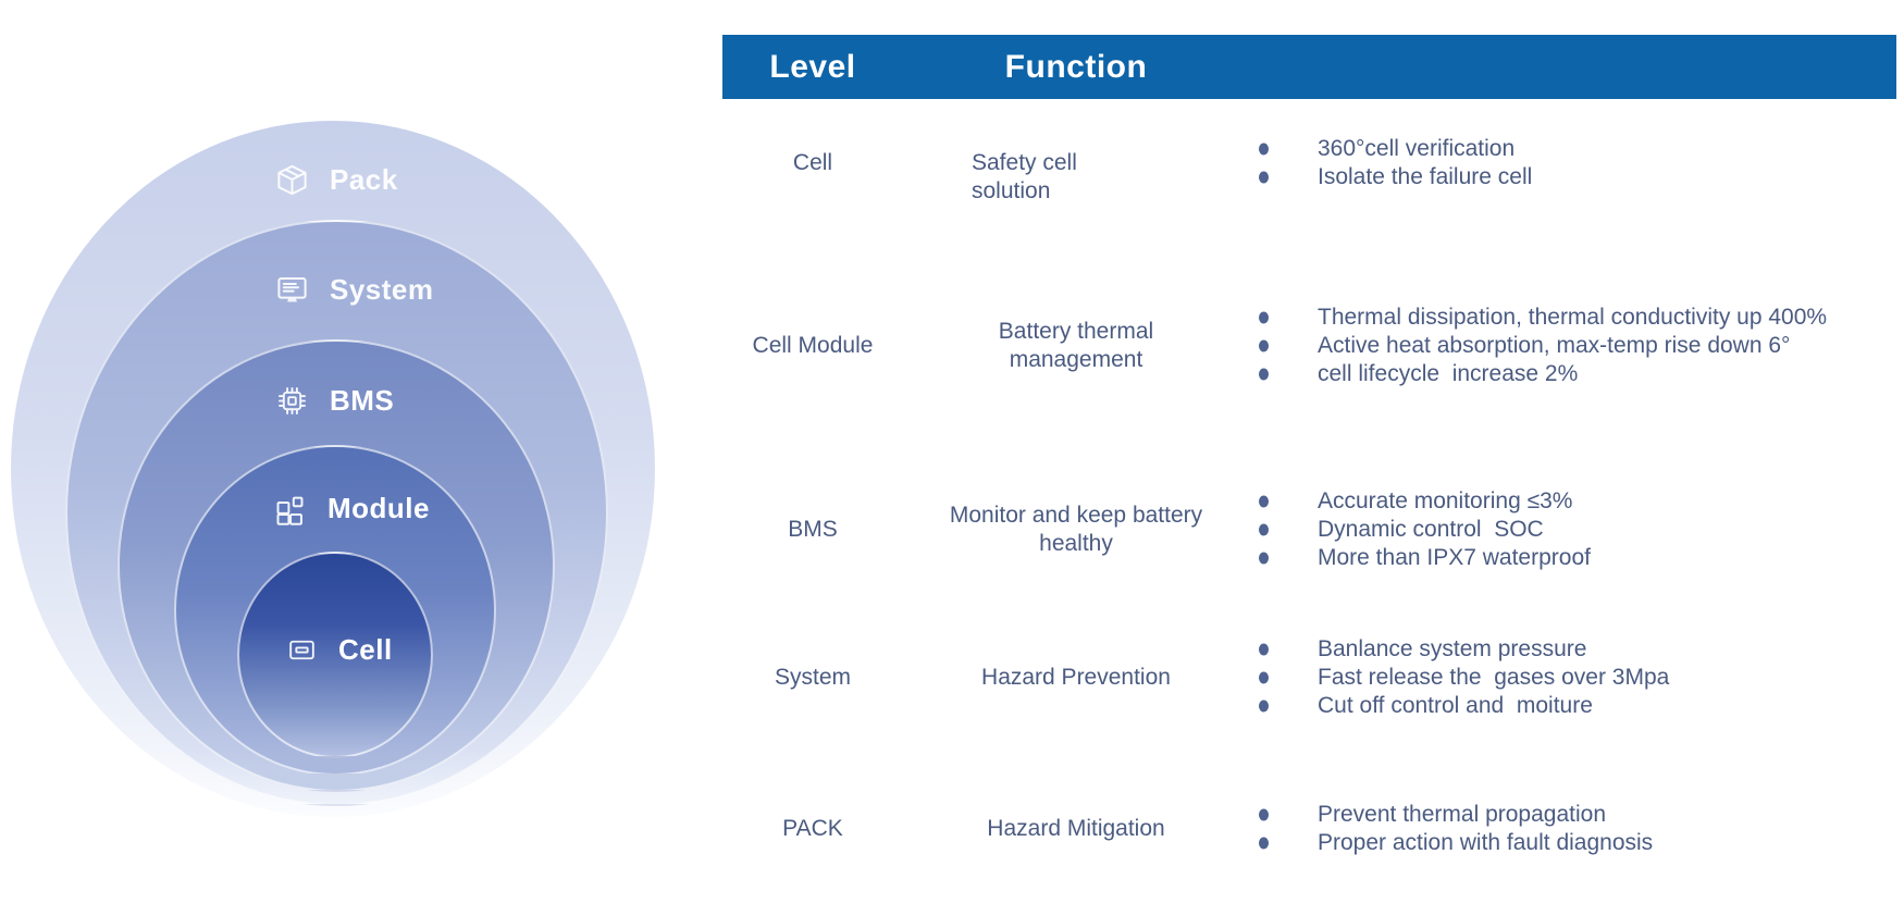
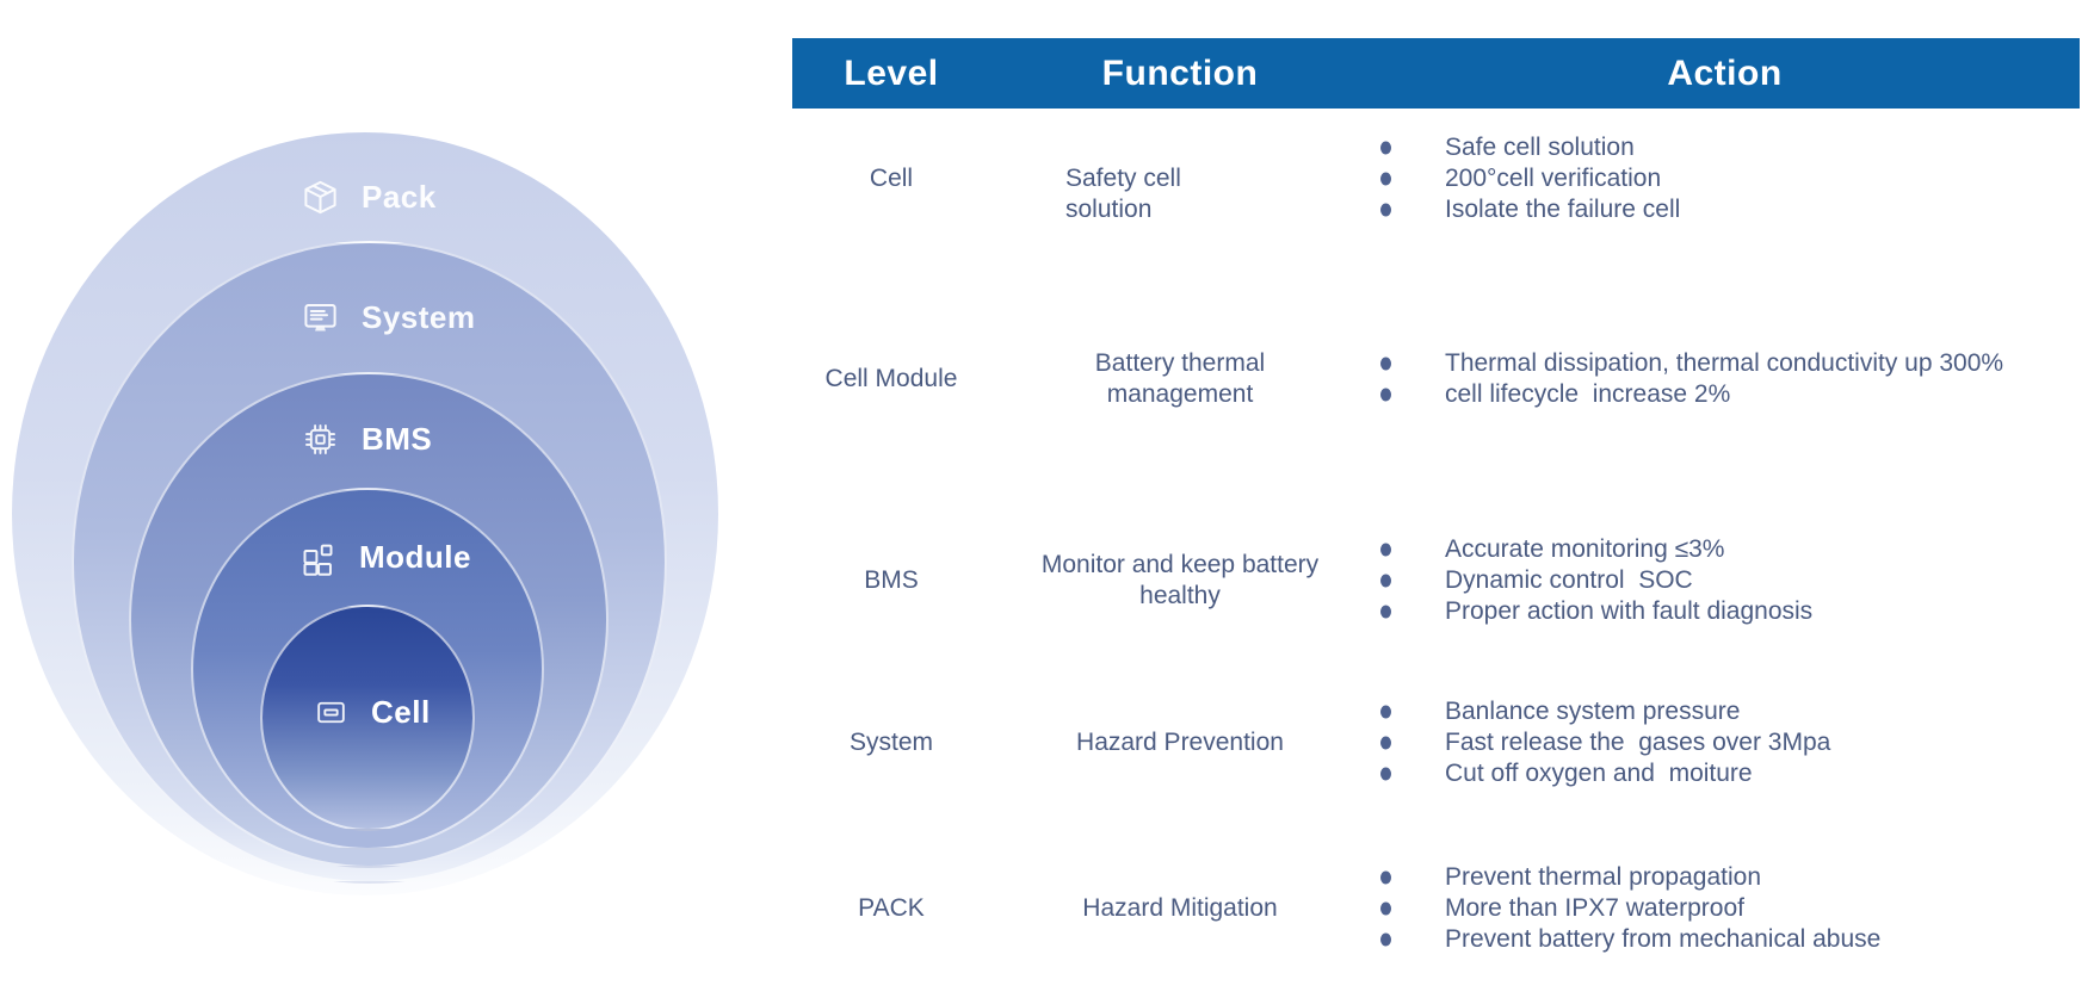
  Pack
  System
  BMS
  Module
  Cell
  Level
  Function
+ Action
  Cell
  Safety cell
  solution
+ Safe cell solution
- 360°cell verification
+ 200°cell verification
  Isolate the failure cell
  Cell Module
  Battery thermal
  management
- Thermal dissipation, thermal conductivity up 400%
+ Thermal dissipation, thermal conductivity up 300%
- Active heat absorption, max-temp rise down 6°
  cell lifecycle increase 2%
  BMS
  Monitor and keep battery
  healthy
  Accurate monitoring ≤3%
  Dynamic control SOC
- More than IPX7 waterproof
+ Proper action with fault diagnosis
  System
  Hazard Prevention
  Banlance system pressure
  Fast release the gases over 3Mpa
- Cut off control and moiture
+ Cut off oxygen and moiture
  PACK
  Hazard Mitigation
  Prevent thermal propagation
- Proper action with fault diagnosis
+ More than IPX7 waterproof
+ Prevent battery from mechanical abuse
